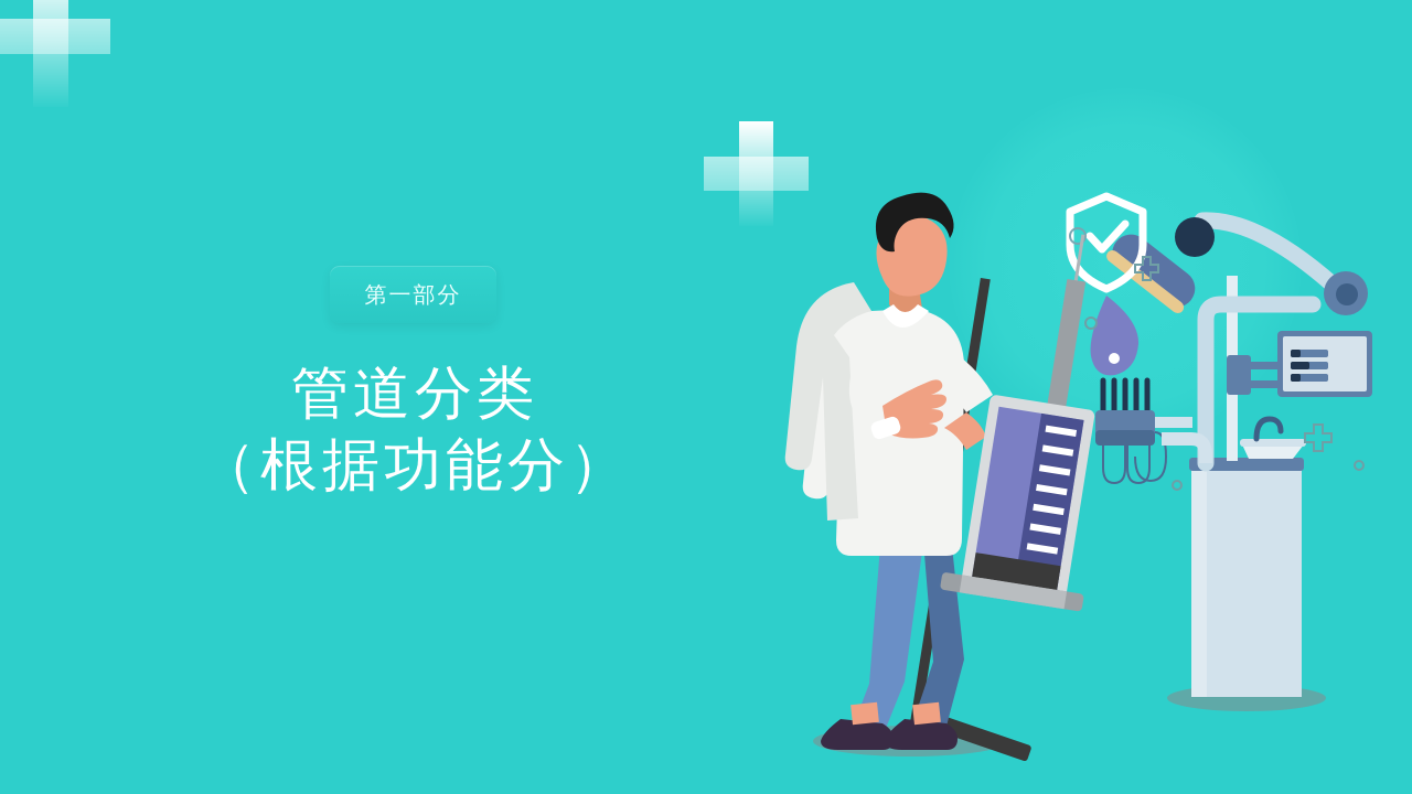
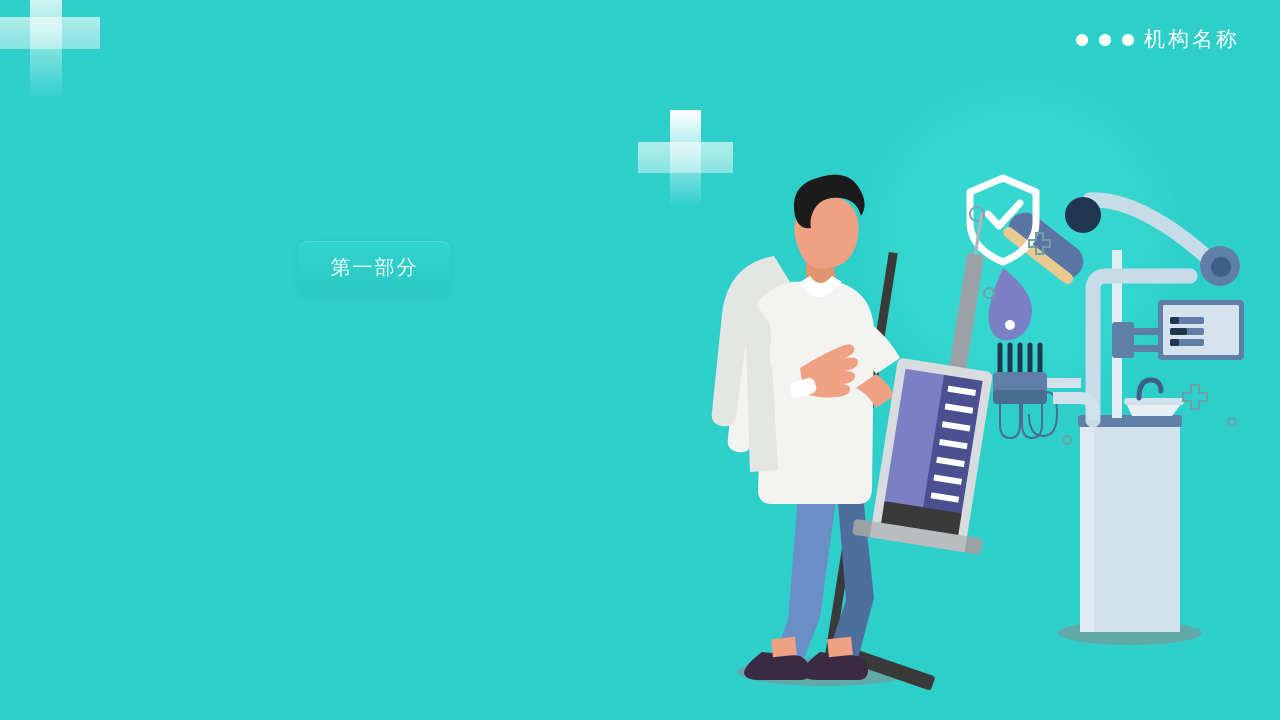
+ 机构名称
  第一部分
- 管道分类
- （根据功能分）
